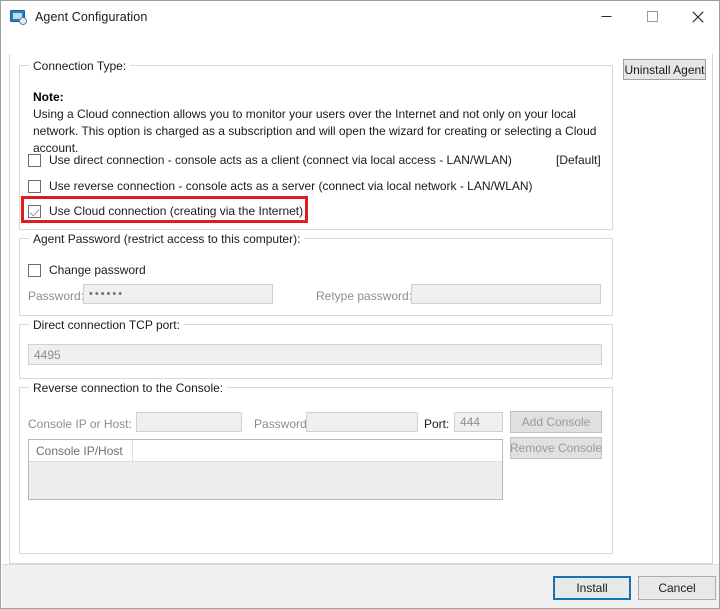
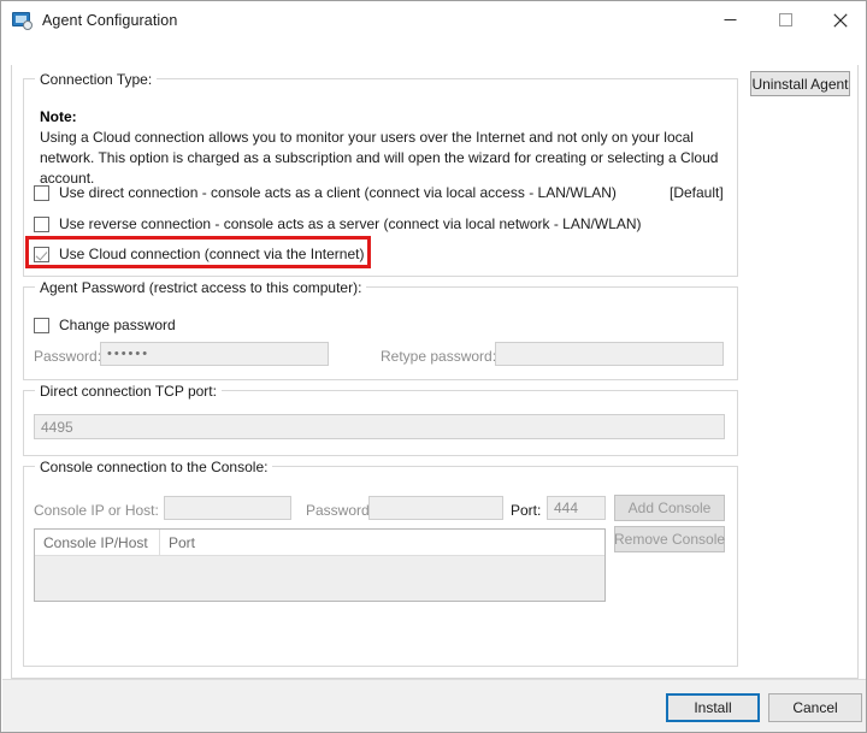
  Agent Configuration
  Uninstall Agent
  Connection Type:
  Note:
  Using a Cloud connection allows you to monitor your users over the Internet and not only on your local network. This option is charged as a subscription and will open the wizard for creating or selecting a Cloud account.
  Use direct connection - console acts as a client (connect via local access - LAN/WLAN)
  [Default]
  Use reverse connection - console acts as a server (connect via local network - LAN/WLAN)
- Use Cloud connection (creating via the Internet)
+ Use Cloud connection (connect via the Internet)
  Agent Password (restrict access to this computer):
  Change password
  Password
  ••••••
  Retype password
  Direct connection TCP port:
  4495
- Reverse connection to the Console:
+ Console connection to the Console:
  Console IP or Host:
  Password
  Port:
  444
  Add Console
  Console IP/Host
+ Port
  Remove Console
  Install
  Cancel
